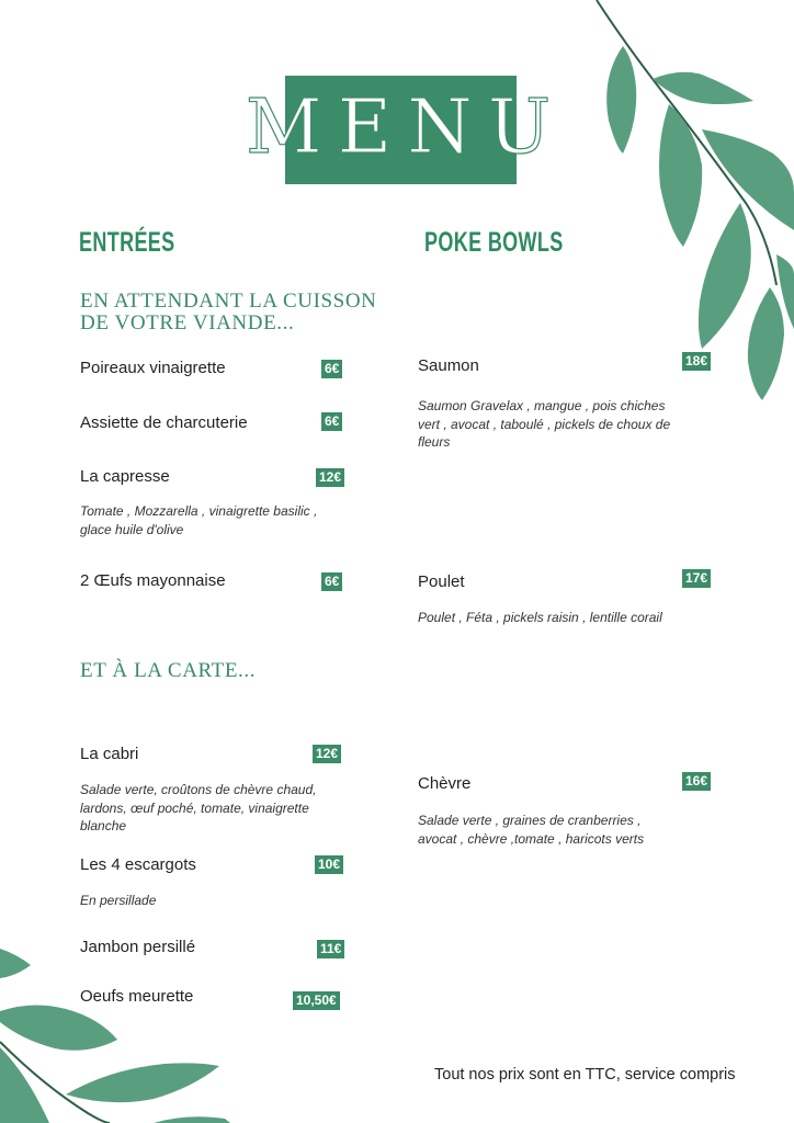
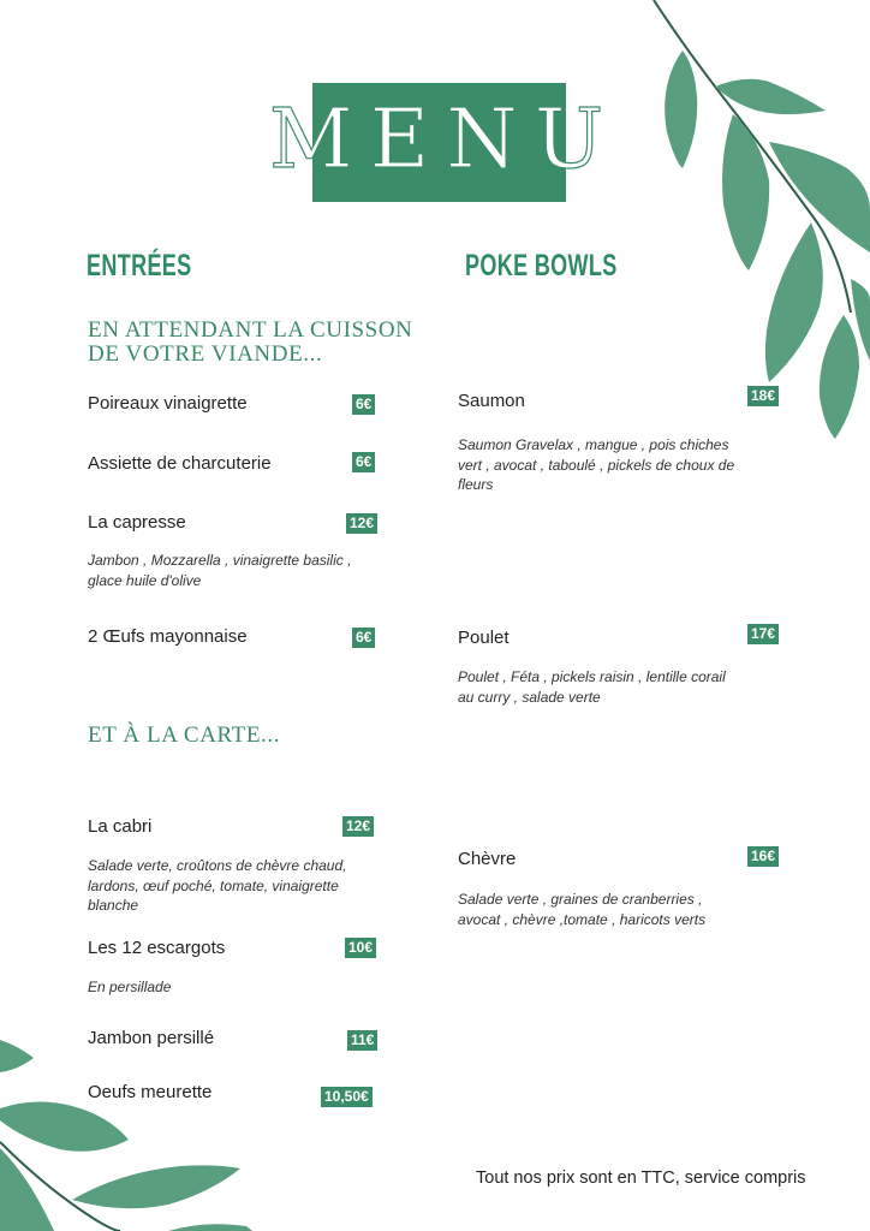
  MENU
  ENTRÉES
  EN ATTENDANT LA CUISSON
  DE VOTRE VIANDE...
  Poireaux vinaigrette
  6€
  Assiette de charcuterie
  6€
  La capresse
  12€
- Tomate , Mozzarella , vinaigrette basilic ,
+ Jambon , Mozzarella , vinaigrette basilic ,
  glace huile d'olive
  2 Œufs mayonnaise
  6€
  ET À LA CARTE...
  La cabri
  12€
  Salade verte, croûtons de chèvre chaud,
  lardons, œuf poché, tomate, vinaigrette
  blanche
- Les 4 escargots
+ Les 12 escargots
  10€
  En persillade
  Jambon persillé
  11€
  Oeufs meurette
  10,50€
  POKE BOWLS
  Saumon
  18€
  Saumon Gravelax , mangue , pois chiches
  vert , avocat , taboulé , pickels de choux de
  fleurs
  Poulet
  17€
  Poulet , Féta , pickels raisin , lentille corail
+ au curry , salade verte
  Chèvre
  16€
  Salade verte , graines de cranberries ,
  avocat , chèvre ,tomate , haricots verts
  Tout nos prix sont en TTC, service compris
